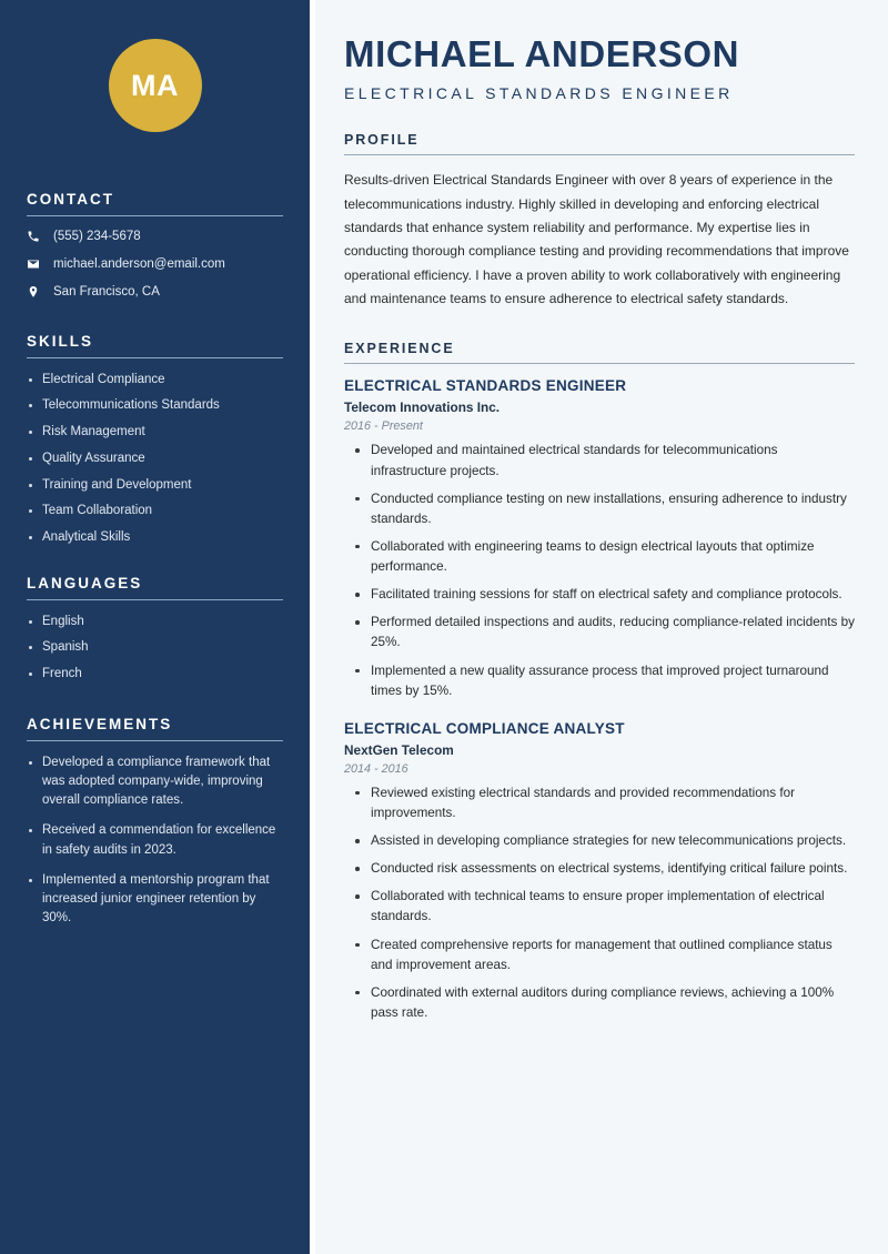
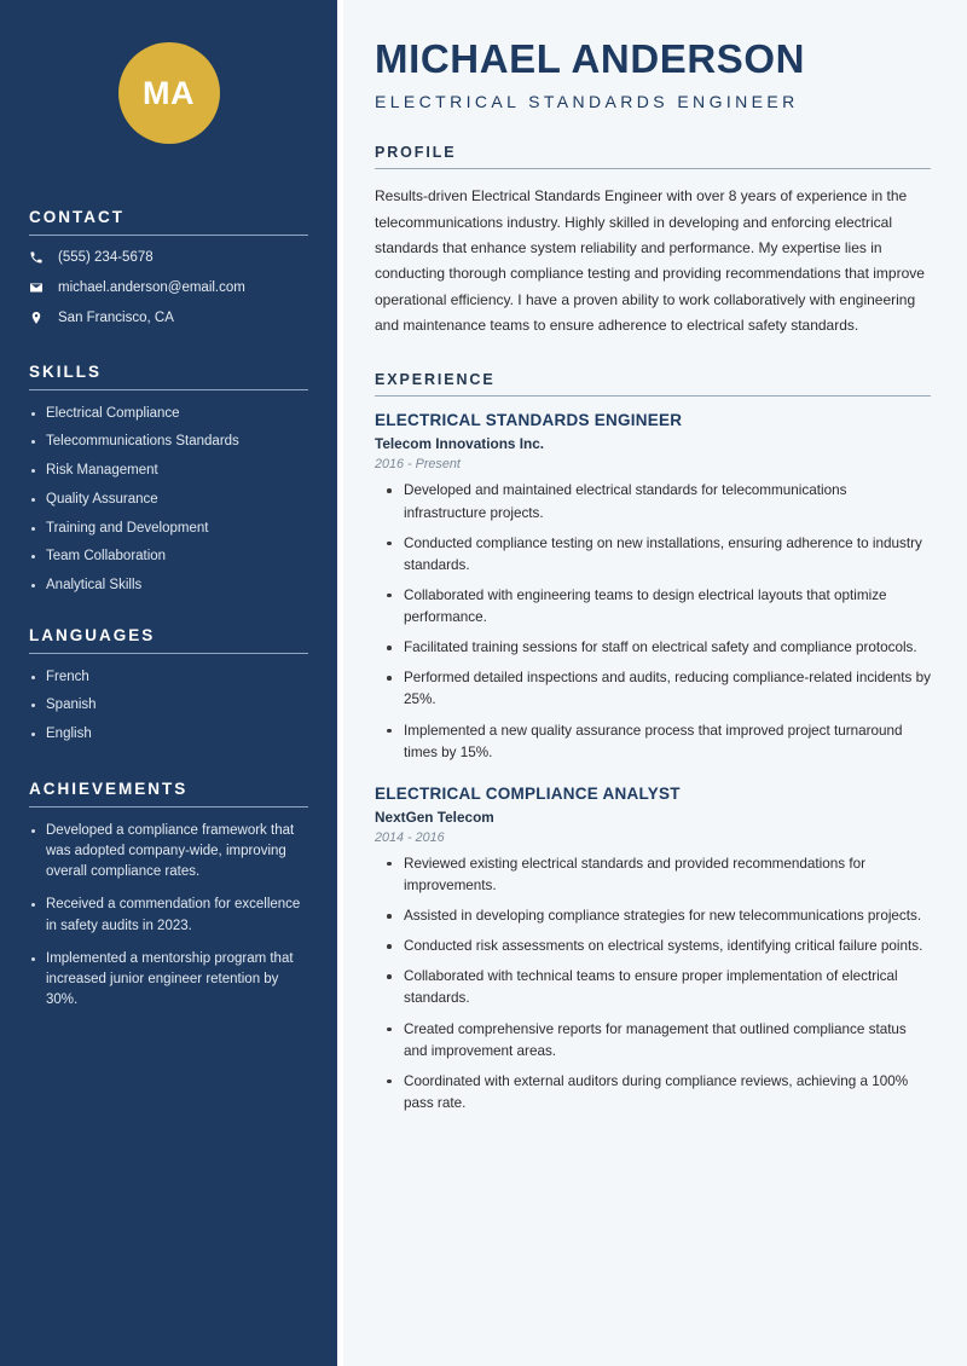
  MA
  CONTACT
  (555) 234-5678
  michael.anderson@email.com
  San Francisco, CA
  SKILLS
  Electrical Compliance
  Telecommunications Standards
  Risk Management
  Quality Assurance
  Training and Development
  Team Collaboration
  Analytical Skills
  LANGUAGES
- English
+ French
  Spanish
- French
+ English
  ACHIEVEMENTS
  Developed a compliance framework that was adopted company-wide, improving overall compliance rates.
  Received a commendation for excellence in safety audits in 2023.
  Implemented a mentorship program that increased junior engineer retention by 30%.
  MICHAEL ANDERSON
  ELECTRICAL STANDARDS ENGINEER
  PROFILE
  Results-driven Electrical Standards Engineer with over 8 years of experience in the telecommunications industry. Highly skilled in developing and enforcing electrical standards that enhance system reliability and performance. My expertise lies in conducting thorough compliance testing and providing recommendations that improve operational efficiency. I have a proven ability to work collaboratively with engineering and maintenance teams to ensure adherence to electrical safety standards.
  EXPERIENCE
  ELECTRICAL STANDARDS ENGINEER
  Telecom Innovations Inc.
  2016 - Present
  Developed and maintained electrical standards for telecommunications infrastructure projects.
  Conducted compliance testing on new installations, ensuring adherence to industry standards.
  Collaborated with engineering teams to design electrical layouts that optimize performance.
  Facilitated training sessions for staff on electrical safety and compliance protocols.
  Performed detailed inspections and audits, reducing compliance-related incidents by 25%.
  Implemented a new quality assurance process that improved project turnaround times by 15%.
  ELECTRICAL COMPLIANCE ANALYST
  NextGen Telecom
  2014 - 2016
  Reviewed existing electrical standards and provided recommendations for improvements.
  Assisted in developing compliance strategies for new telecommunications projects.
  Conducted risk assessments on electrical systems, identifying critical failure points.
  Collaborated with technical teams to ensure proper implementation of electrical standards.
  Created comprehensive reports for management that outlined compliance status and improvement areas.
  Coordinated with external auditors during compliance reviews, achieving a 100% pass rate.
